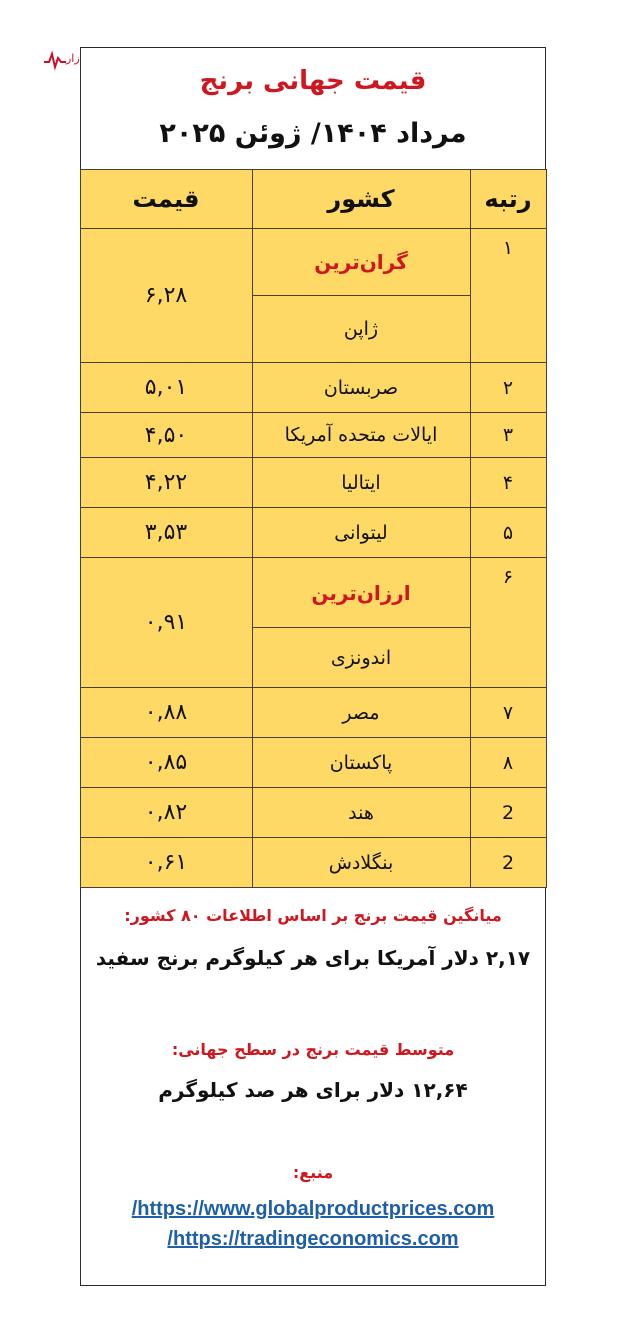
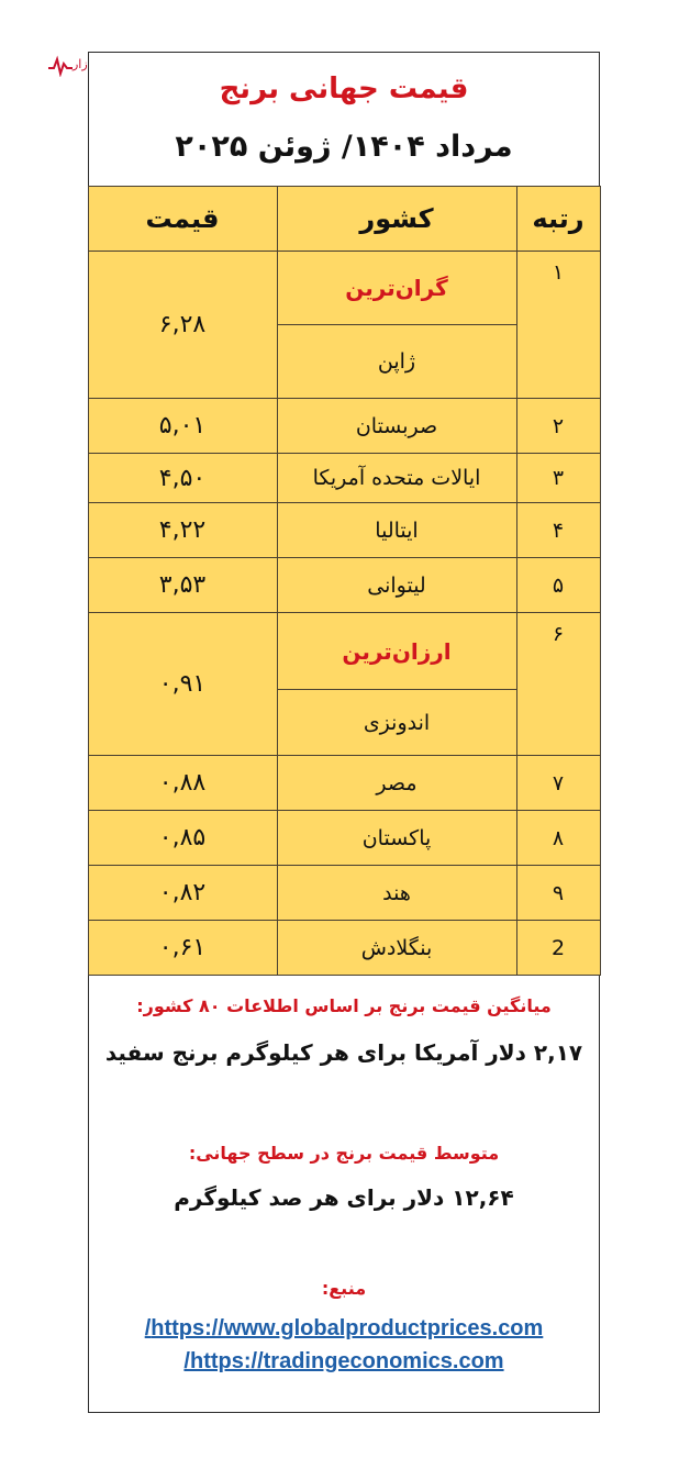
  قیمت جهانی برنج
  مرداد ۱۴۰۴/ ژوئن ۲۰۲۵
  رتبه	کشور	قیمت
  ۱	گران‌ترین	۶,۲۸
  ژاپن
  ۲	صربستان	۵,۰۱
  ۳	ایالات متحده آمریکا	۴,۵۰
  ۴	ایتالیا	۴,۲۲
  ۵	لیتوانی	۳,۵۳
  ۶	ارزان‌ترین	۰,۹۱
  اندونزی
  ۷	مصر	۰,۸۸
  ۸	پاکستان	۰,۸۵
- 2	هند	۰,۸۲
+ ۹	هند	۰,۸۲
  2	بنگلادش	۰,۶۱
  میانگین قیمت برنج بر اساس اطلاعات ۸۰ کشور:
  ۲,۱۷ دلار آمریکا برای هر کیلوگرم برنج سفید
  متوسط قیمت برنج در سطح جهانی:
  ۱۲,۶۴ دلار برای هر صد کیلوگرم
  منبع:
  https://www.globalproductprices.com/
  https://tradingeconomics.com/
